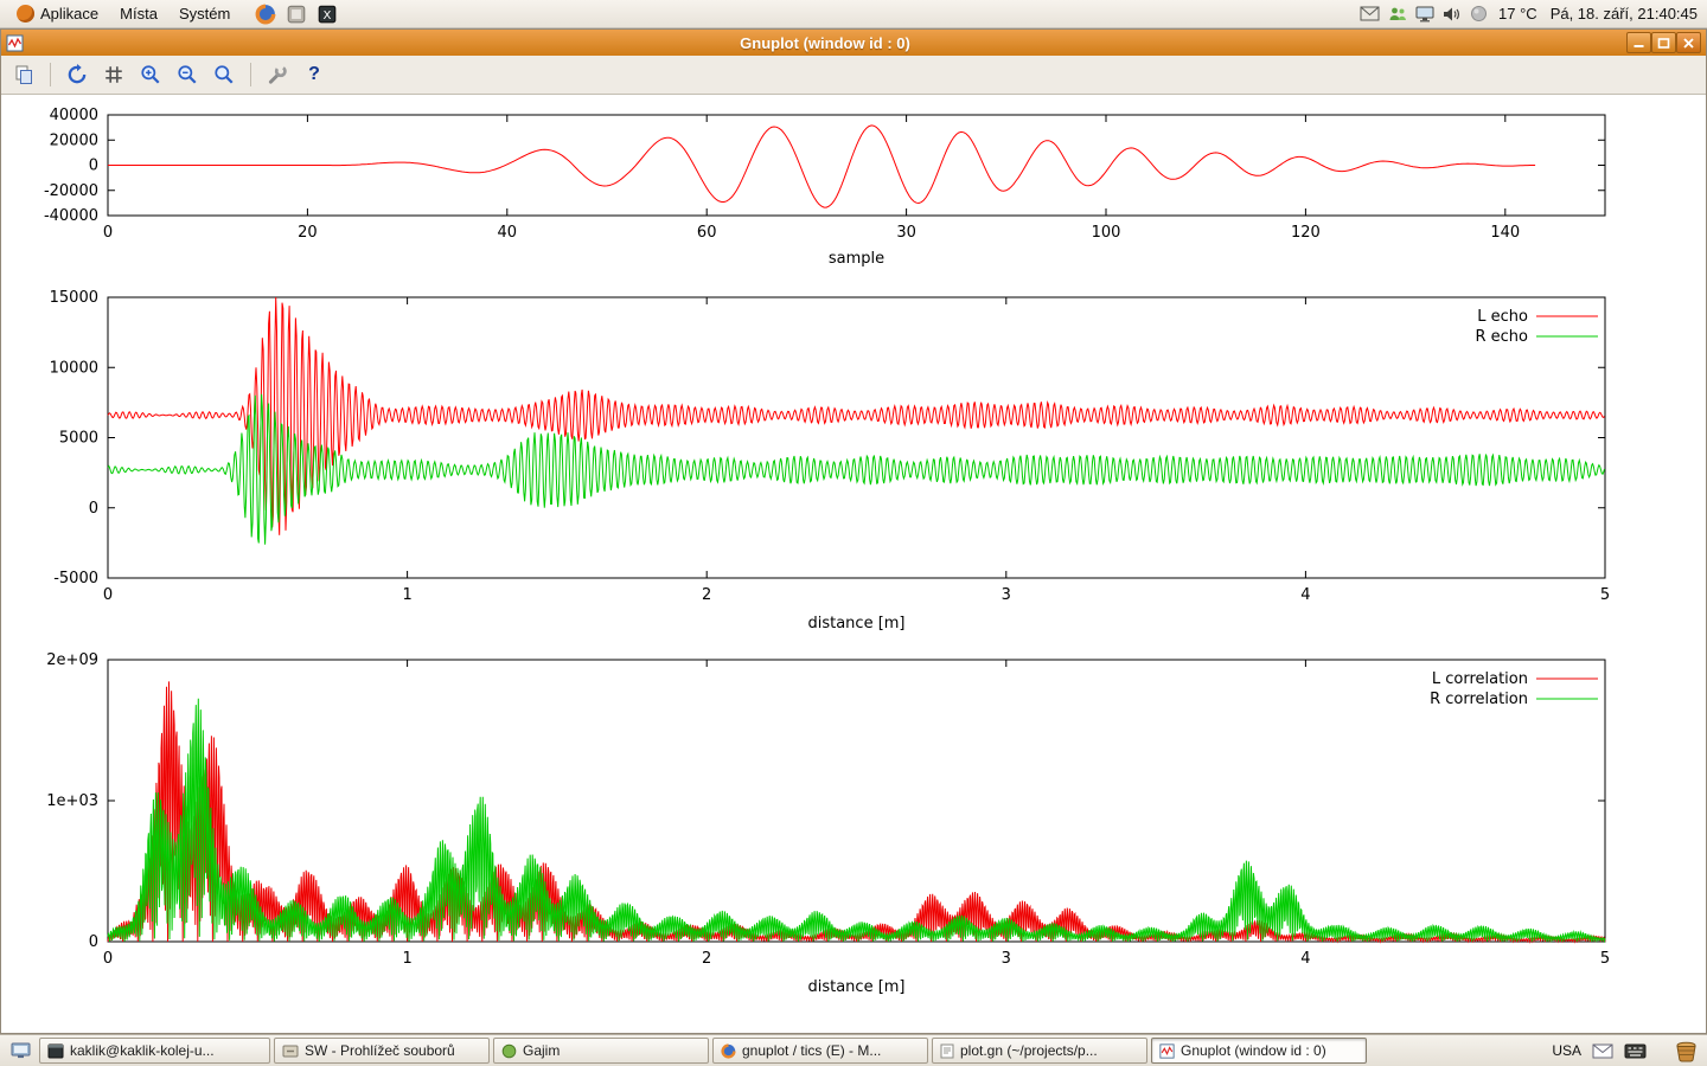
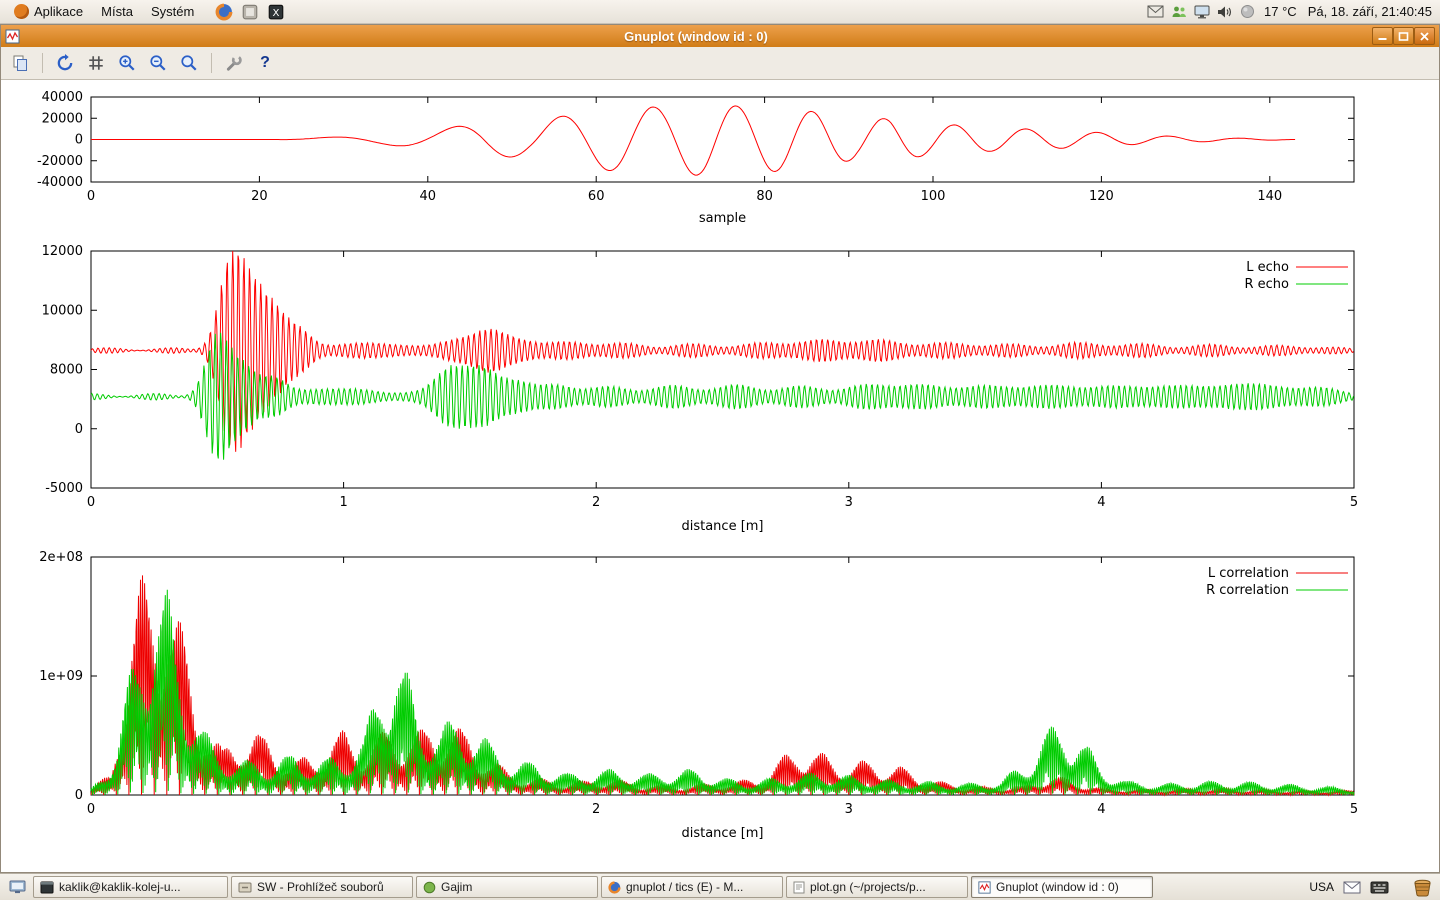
  Aplikace
  Místa
  Systém
  X
  17 °C
  Pá, 18. září, 21:40:45
  Gnuplot (window id : 0)
  ?
  0
  20
  40
  60
- 30
+ 80
  100
  120
  140
  -40000
  -20000
  0
  20000
  40000
  sample
  0
  1
  2
  3
  4
  5
  -5000
  0
- 5000
+ 8000
  10000
- 15000
+ 12000
  distance [m]
  L echo
  R echo
  0
  1
  2
  3
  4
  5
  0
- 1e+03
+ 1e+09
- 2e+09
+ 2e+08
  distance [m]
  L correlation
  R correlation
  kaklik@kaklik-kolej-u...
  SW - Prohlížeč souborů
  Gajim
  gnuplot / tics (E) - M...
  plot.gn (~/projects/p...
  Gnuplot (window id : 0)
  USA
